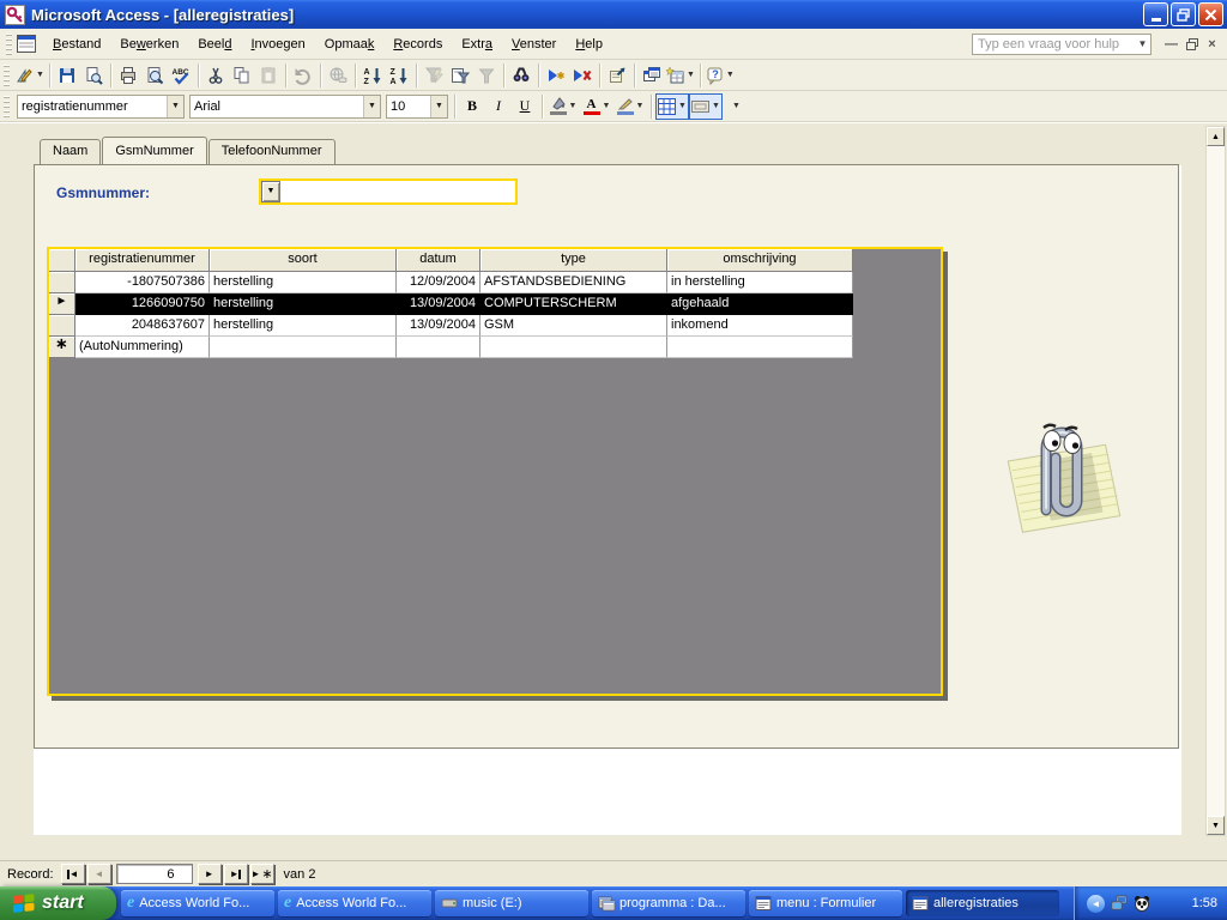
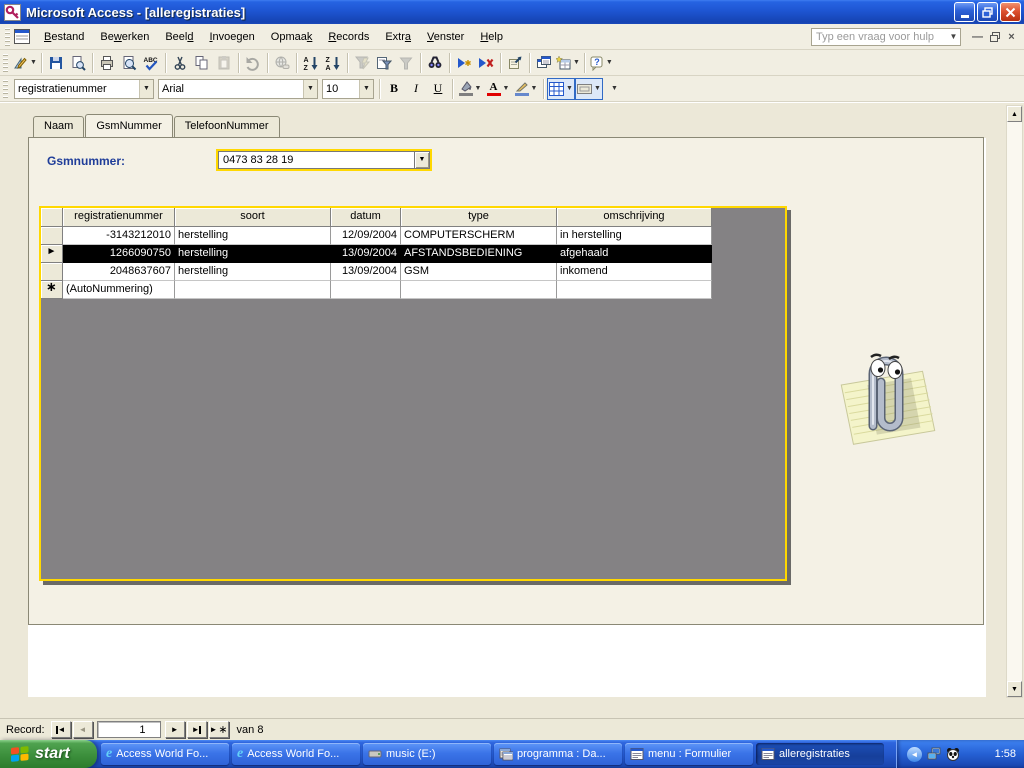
  Microsoft Access - [alleregistraties]
  Bestand
  Bewerken
  Beeld
  Invoegen
  Opmaak
  Records
  Extra
  Venster
  Help
  Typ een vraag voor hulp
  ▼
  —
  ×
  ?
  registratienummer
  Arial
  10
  B
  I
  U
  A
  Naam
  GsmNummer
  TelefoonNummer
  Gsmnummer:
+ 0473 83 28 19
  registratienummer
  soort
  datum
  type
  omschrijving
- -1807507386
+ -3143212010
  herstelling
  12/09/2004
- AFSTANDSBEDIENING
+ COMPUTERSCHERM
  in herstelling
  ►
  1266090750
  herstelling
  13/09/2004
- COMPUTERSCHERM
+ AFSTANDSBEDIENING
  afgehaald
  2048637607
  herstelling
  13/09/2004
  GSM
  inkomend
  ∗
  (AutoNummering)
  Record:
  ◄
  ◄
- 6
+ 1
  ►
  ►
  ►
  ∗
- van 2
+ van 8
  start
  e
  Access World Fo...
  e
  Access World Fo...
  music (E:)
  programma : Da...
  menu : Formulier
  alleregistraties
  ◄
  1:58
